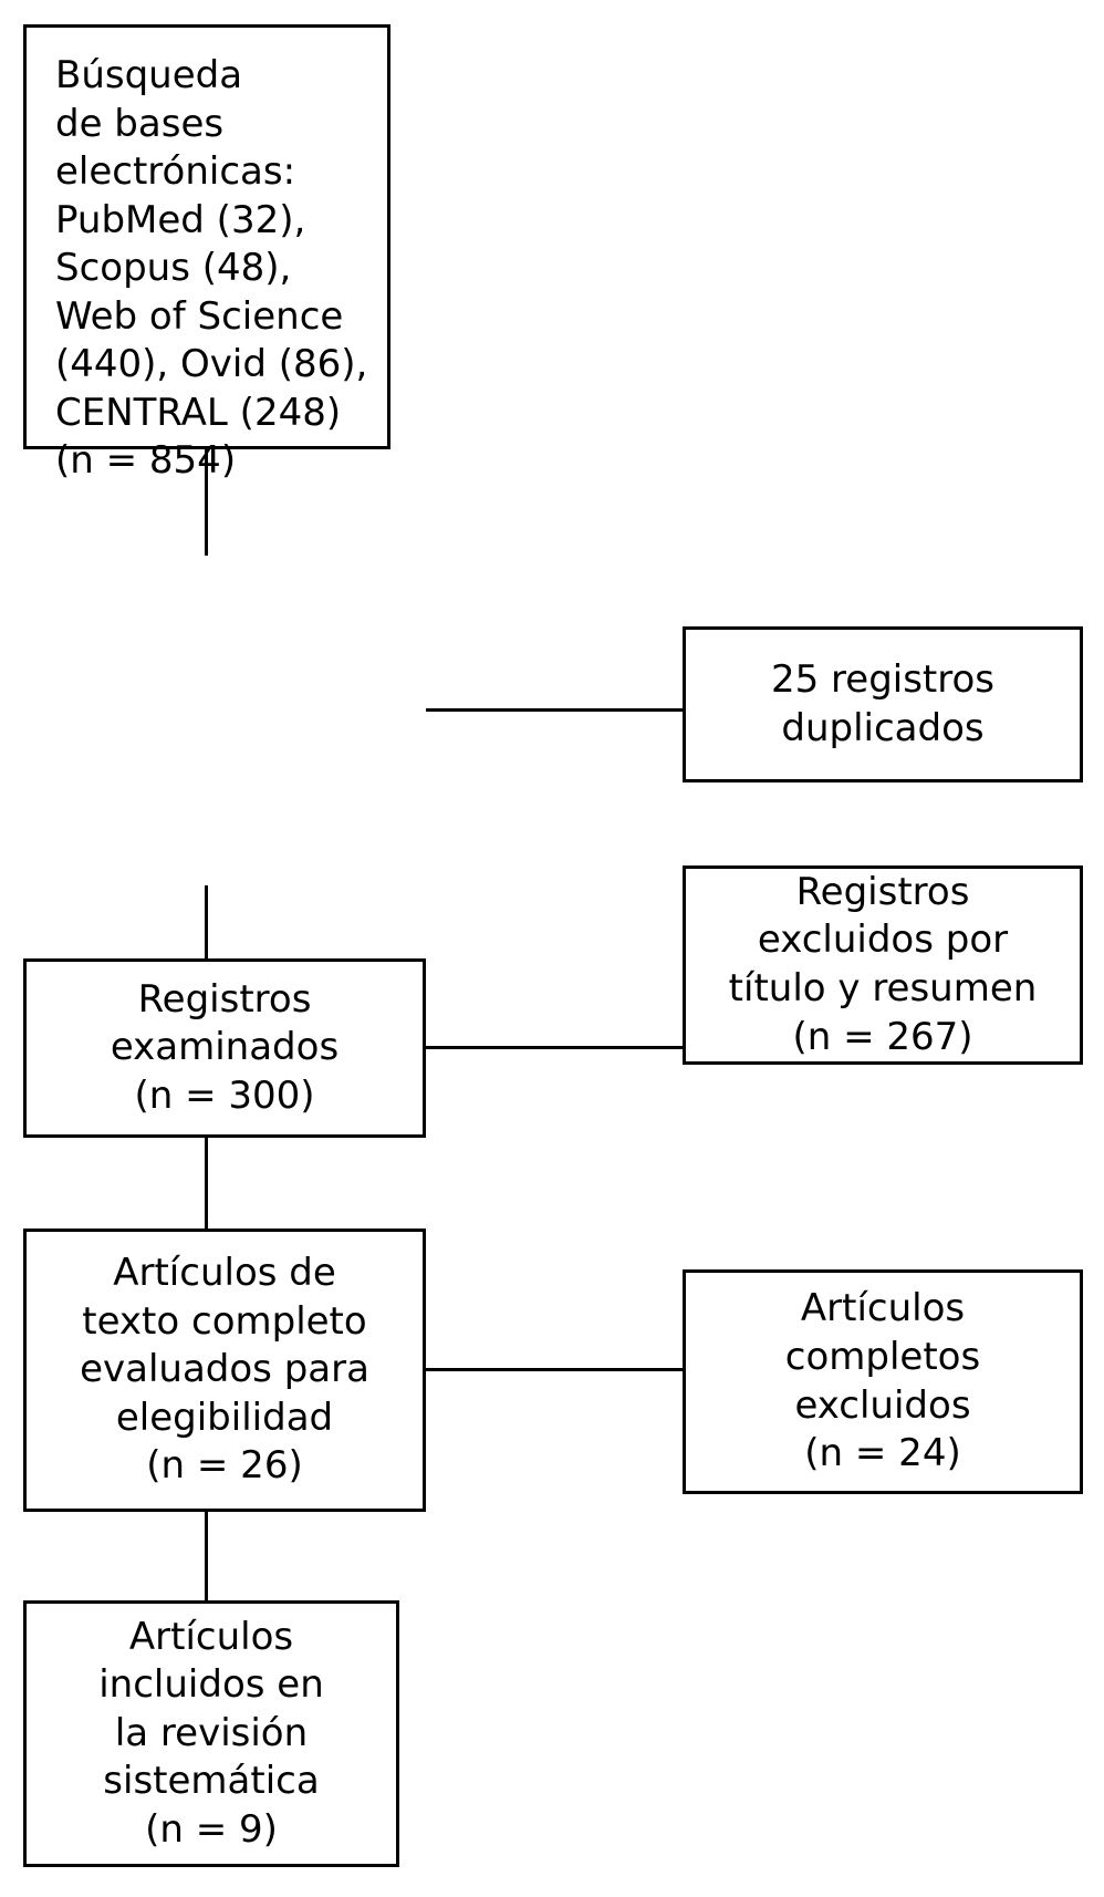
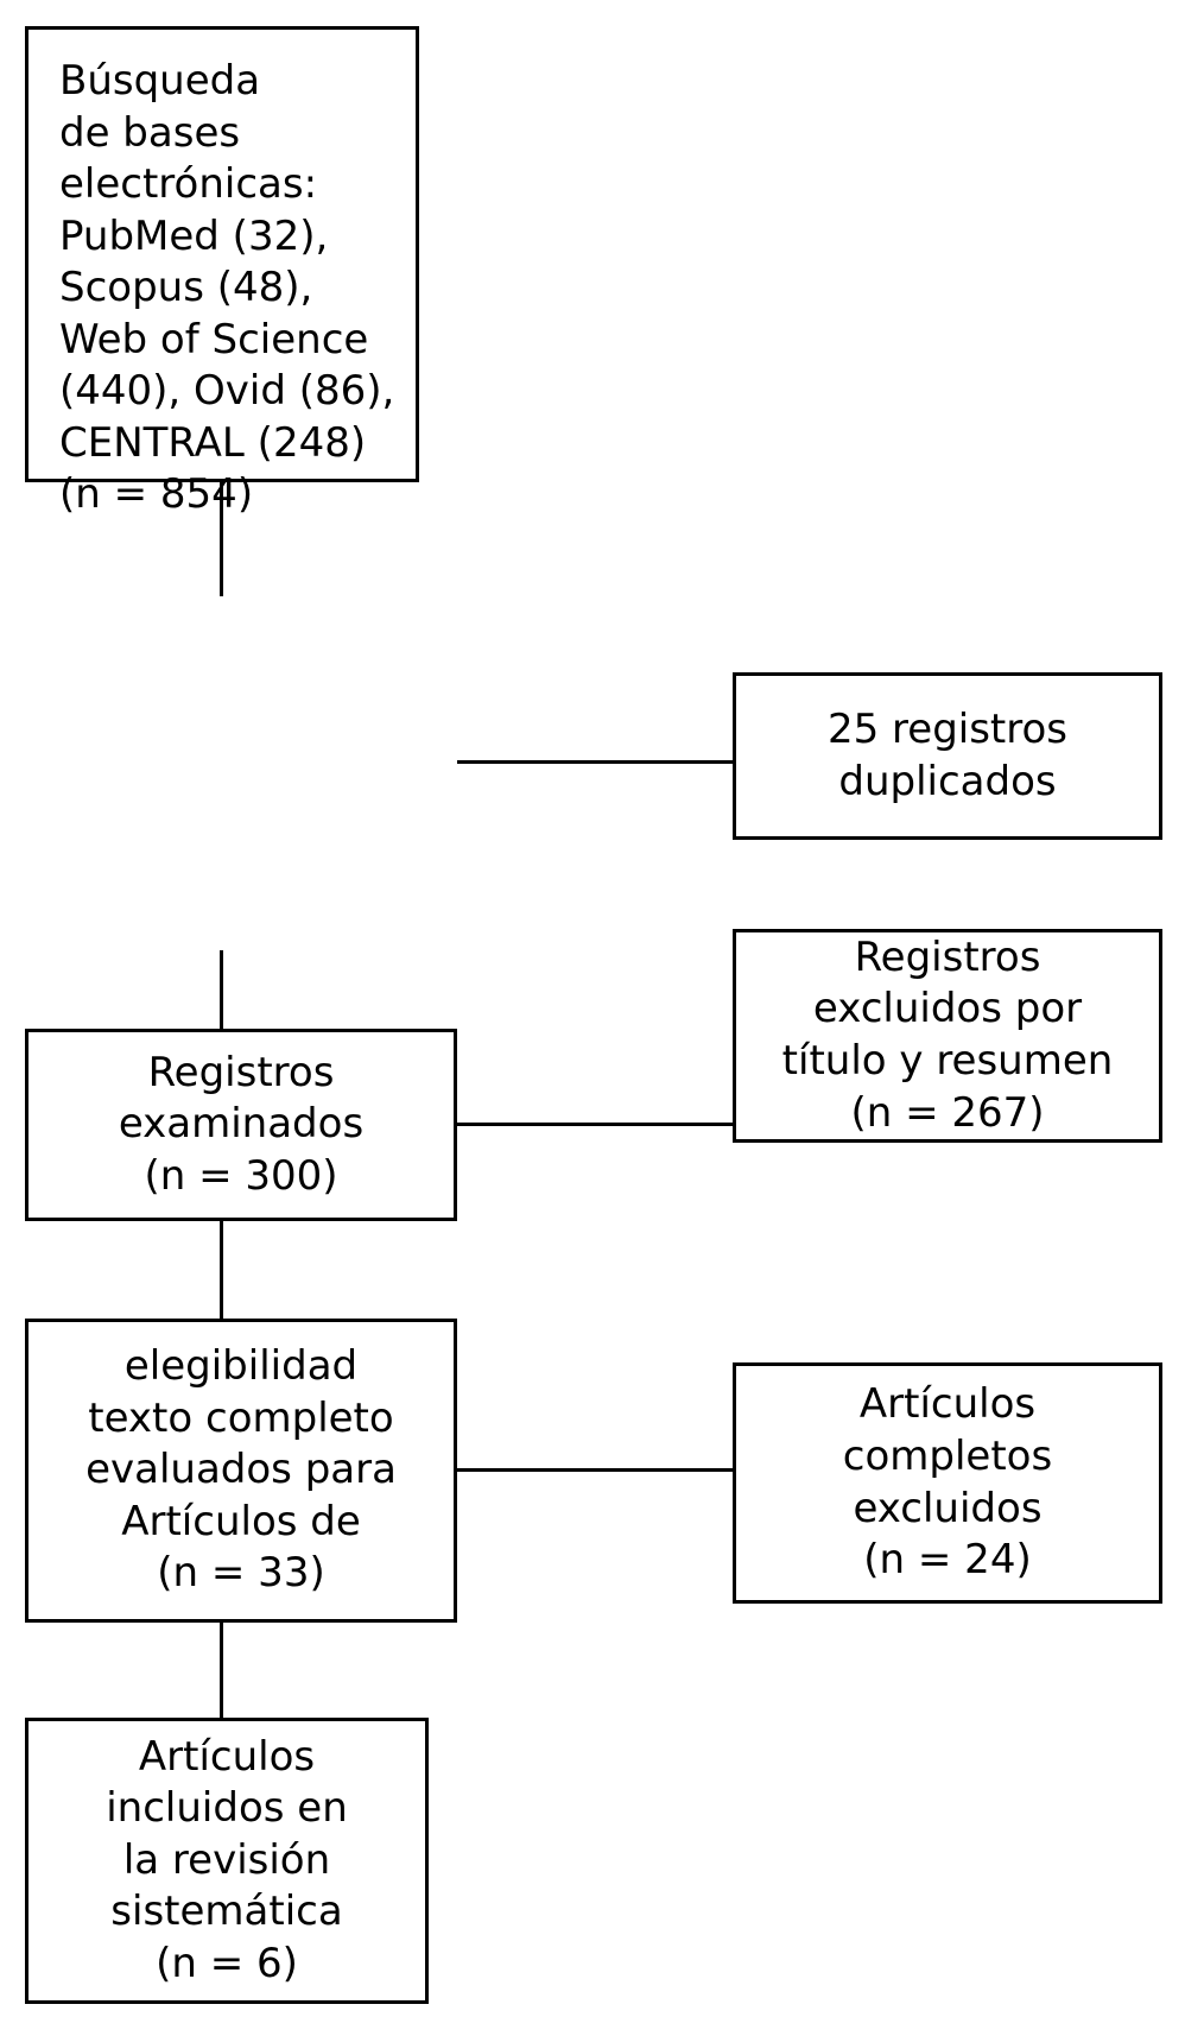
  Búsqueda
  de bases
  electrónicas:
  PubMed (32),
  Scopus (48),
  Web of Science
  (440), Ovid (86),
  CENTRAL (248)
  (n = 854)
  25 registros
  duplicados
  Registros
  examinados
  (n = 300)
  Registros
  excluidos por
  título y resumen
  (n = 267)
- Artículos de
+ elegibilidad
  texto completo
  evaluados para
- elegibilidad
+ Artículos de
- (n = 26)
+ (n = 33)
  Artículos
  completos
  excluidos
  (n = 24)
  Artículos
  incluidos en
  la revisión
  sistemática
- (n = 9)
+ (n = 6)
